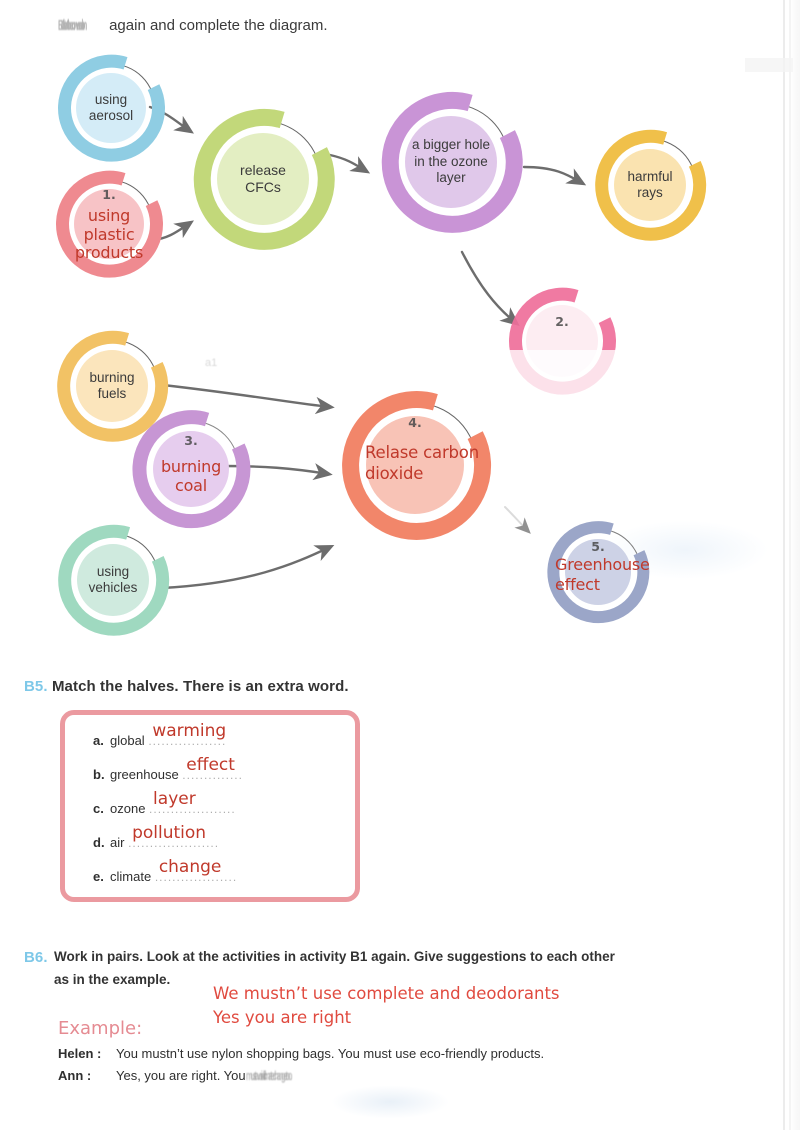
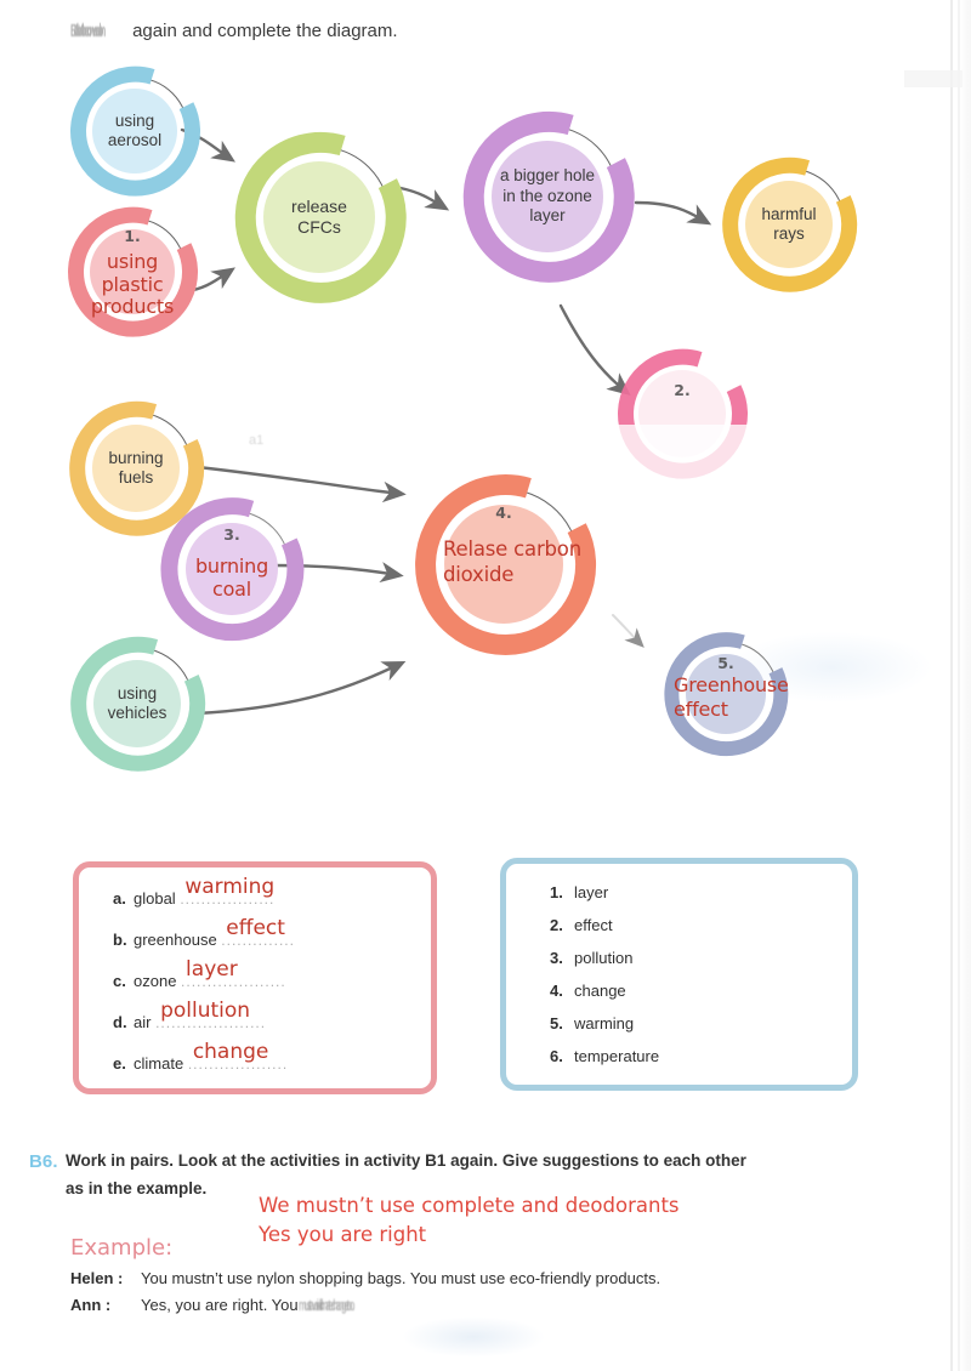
  B4. Listen to the conversation again and complete the diagram.
  a1
  using
  aerosol
  1.
  using
  plastic
  products
  release
  CFCs
  a bigger hole
  in the ozone
  layer
  harmful
  rays
  2.
  burning
  fuels
  3.
  burning
  coal
  using
  vehicles
  4.
  Relase carbon
  dioxide
  5.
  Greenhouse
  effect
- B5. Match the halves. There is an extra word.
  a. global ..................
  warming
  b. greenhouse ..............
  effect
  c. ozone ....................
  layer
  d. air .....................
  pollution
  e. climate ...................
  change
+ 1. layer
+ 2. effect
+ 3. pollution
+ 4. change
+ 5. warming
+ 6. temperature
  B6.
  Work in pairs. Look at the activities in activity B1 again. Give suggestions to each other
  as in the example.
  We mustn’t use complete and deodorants
  Yes you are right
  Example:
  Helen : You mustn’t use nylon shopping bags. You must use eco-friendly products.
  Ann : Yes, you are right. Youmust avoid climate change too.
  '
